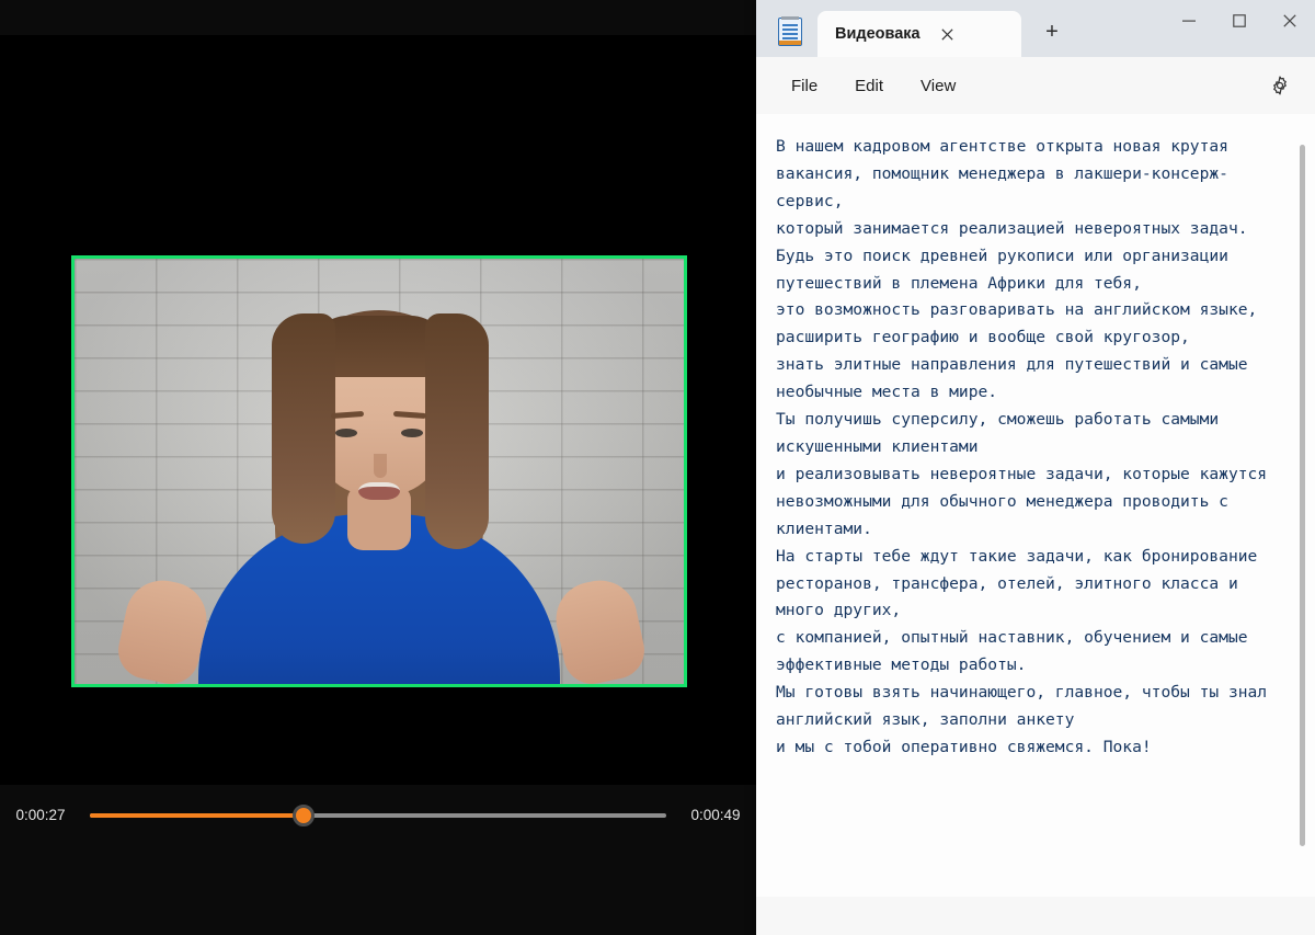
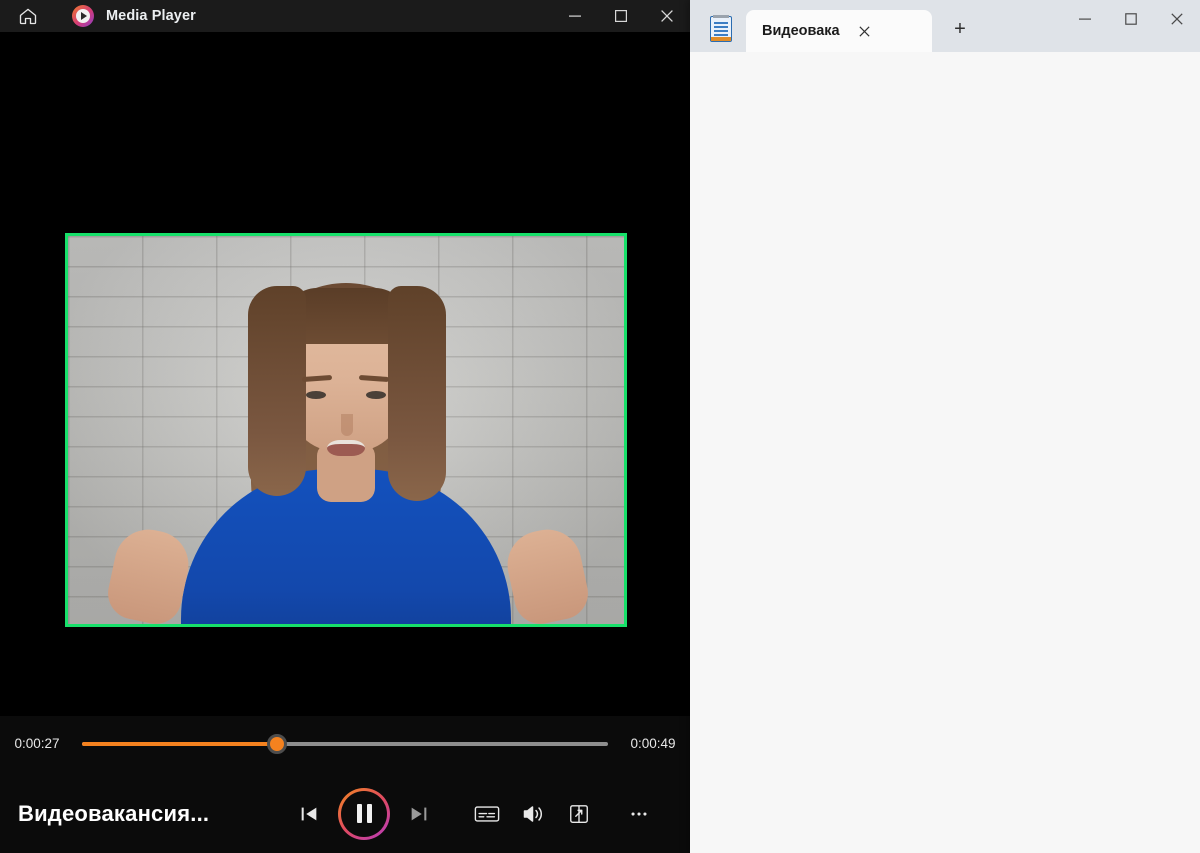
+ Media Player
  0:00:27
  0:00:49
+ Видеовакансия...
  Видеовака
  +
- File
- Edit
- View
- В нашем кадровом агентстве открыта новая крутая вакансия, помощник менеджера в лакшери-консерж-сервис,
- который занимается реализацией невероятных задач.
- Будь это поиск древней рукописи или организации путешествий в племена Африки для тебя,
- это возможность разговаривать на английском языке, расширить географию и вообще свой кругозор,
- знать элитные направления для путешествий и самые необычные места в мире.
- Ты получишь суперсилу, сможешь работать самыми искушенными клиентами
- и реализовывать невероятные задачи, которые кажутся невозможными для обычного менеджера проводить с клиентами.
- На старты тебе ждут такие задачи, как бронирование ресторанов, трансфера, отелей, элитного класса и много других,
- с компанией, опытный наставник, обучением и самые эффективные методы работы.
- Мы готовы взять начинающего, главное, чтобы ты знал английский язык, заполни анкету
- и мы с тобой оперативно свяжемся. Пока!
